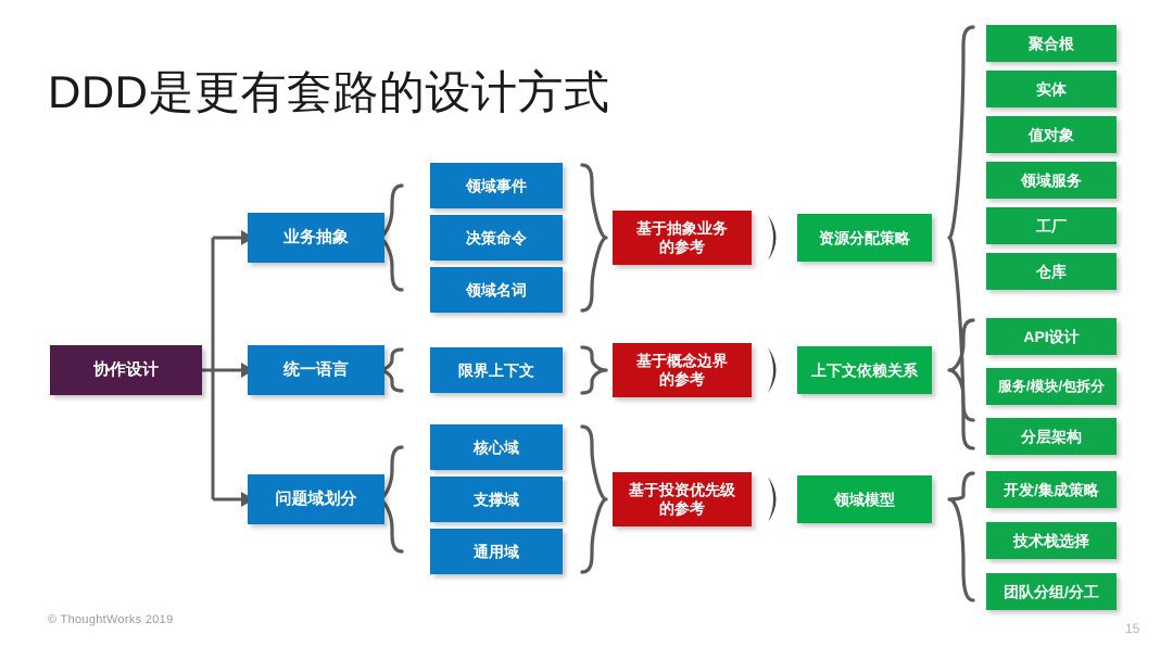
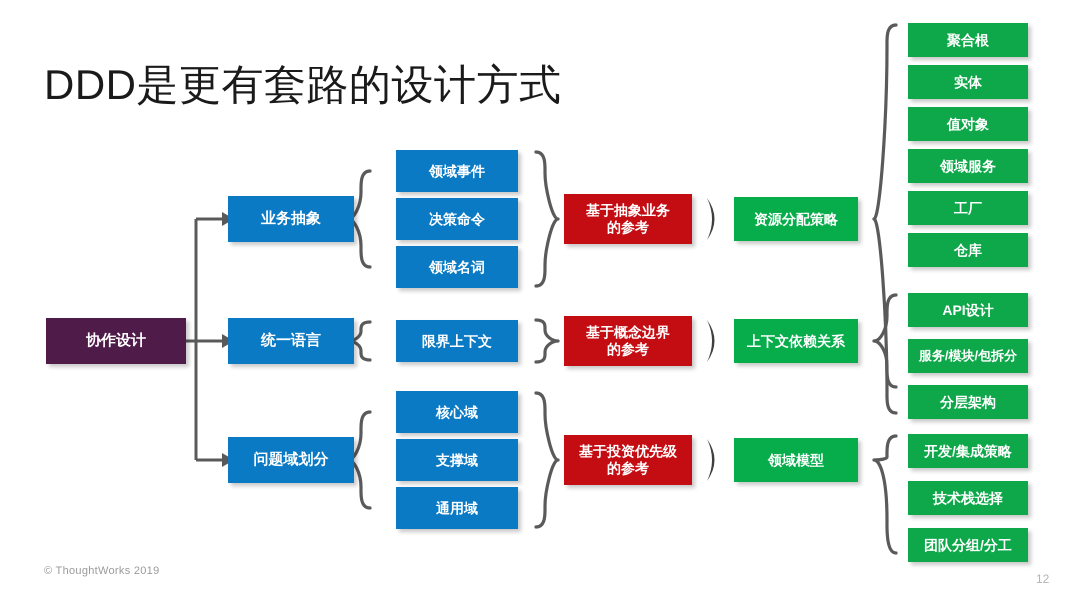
  DDD是更有套路的设计方式
  协作设计
  业务抽象
  统一语言
  问题域划分
  领域事件
  决策命令
  领域名词
  限界上下文
  核心域
  支撑域
  通用域
  基于抽象业务
  的参考
  基于概念边界
  的参考
  基于投资优先级
  的参考
  资源分配策略
  上下文依赖关系
  领域模型
  聚合根
  实体
  值对象
  领域服务
  工厂
  仓库
  API设计
  服务/模块/包拆分
  分层架构
  开发/集成策略
  技术栈选择
  团队分组/分工
  © ThoughtWorks 2019
- 15
+ 12
